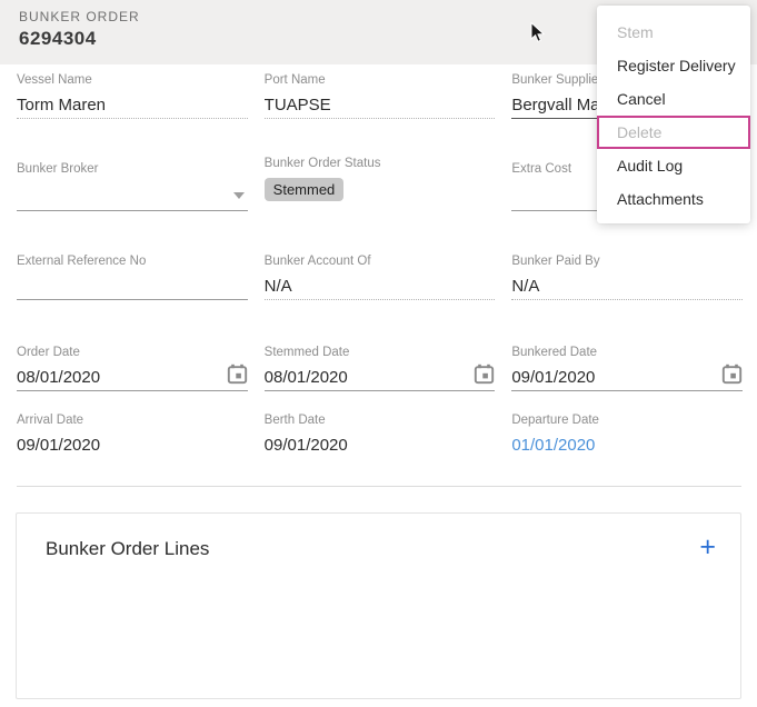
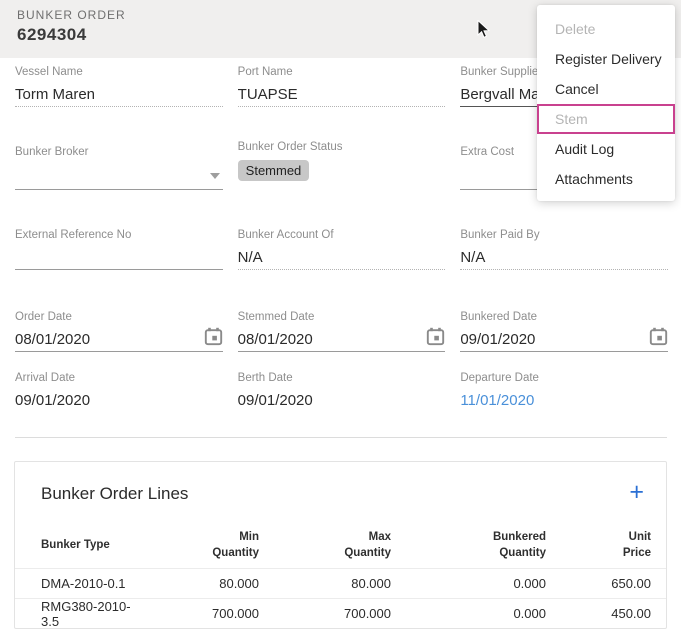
  BUNKER ORDER
  6294304
  Vessel Name
  Torm Maren
  Port Name
  TUAPSE
  Bunker Supplie
  Bergvall Ma
  Bunker Broker
  Bunker Order Status
  Stemmed
  Extra Cost
  External Reference No
  Bunker Account Of
  N/A
  Bunker Paid By
  N/A
  Order Date
  08/01/2020
  Stemmed Date
  08/01/2020
  Bunkered Date
  09/01/2020
  Arrival Date
  09/01/2020
  Berth Date
  09/01/2020
  Departure Date
- 01/01/2020
+ 11/01/2020
  Bunker Order Lines
  +
+ Bunker Type	Min Quantity	Max Quantity	Bunkered Quantity	Unit Price
+ DMA-2010-0.1	80.000	80.000	0.000	650.00
+ RMG380-2010-3.5	700.000	700.000	0.000	450.00
- Stem
+ Delete
  Register Delivery
  Cancel
- Delete
+ Stem
  Audit Log
  Attachments
